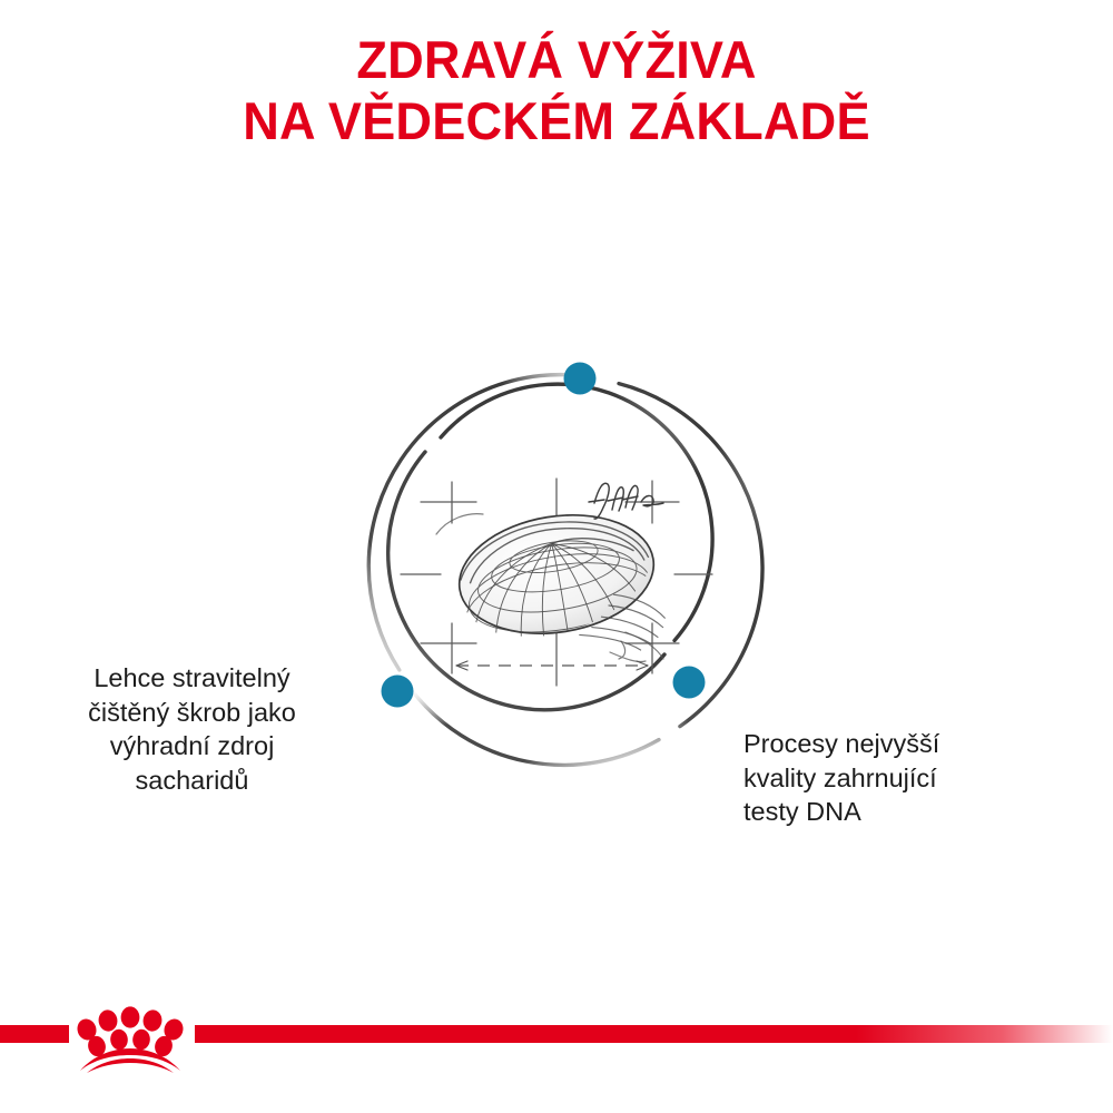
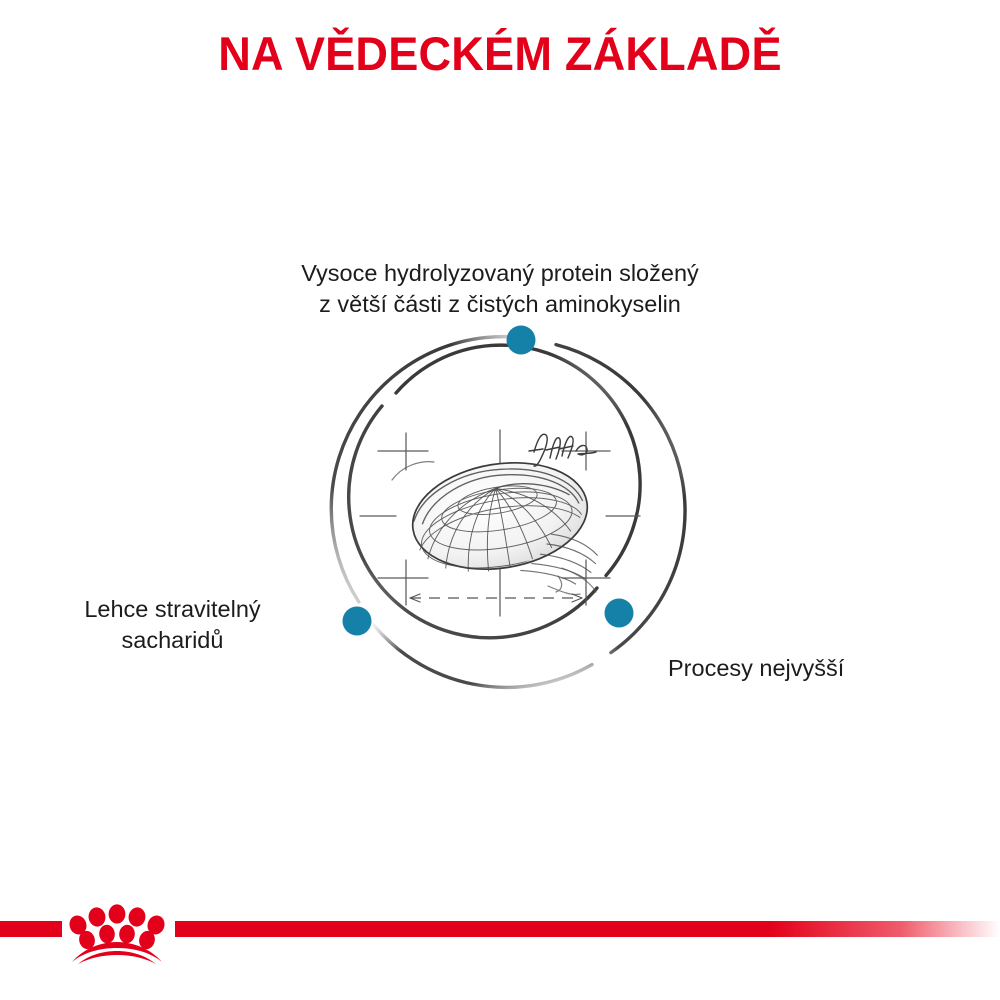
- ZDRAVÁ VÝŽIVA
  NA VĚDECKÉM ZÁKLADĚ
+ Vysoce hydrolyzovaný protein složený
+ z větší části z čistých aminokyselin
  Lehce stravitelný
- čištěný škrob jako
- výhradní zdroj
  sacharidů
  Procesy nejvyšší
- kvality zahrnující
- testy DNA
